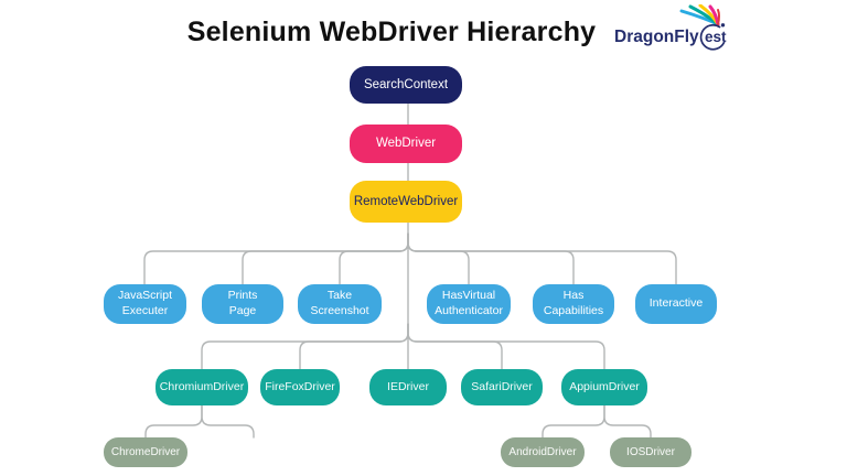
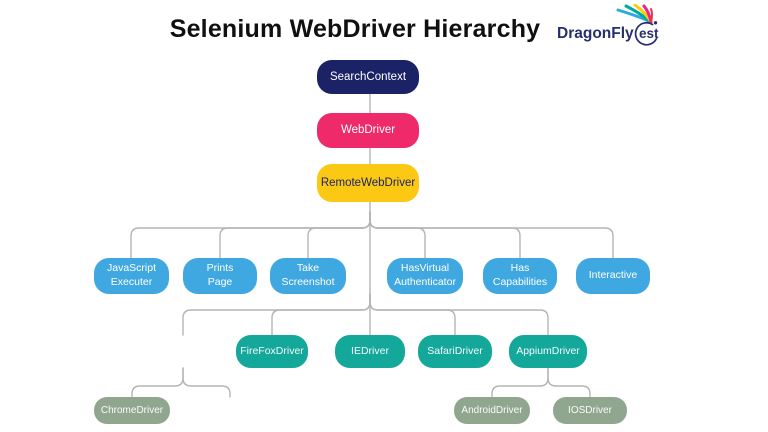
  Selenium WebDriver Hierarchy
  DragonFly
  est
  SearchContext
  WebDriver
  RemoteWebDriver
  JavaScript
  Executer
  Prints
  Page
  Take
  Screenshot
  HasVirtual
  Authenticator
  Has
  Capabilities
  Interactive
- ChromiumDriver
  FireFoxDriver
  IEDriver
  SafariDriver
  AppiumDriver
  ChromeDriver
  AndroidDriver
  IOSDriver
